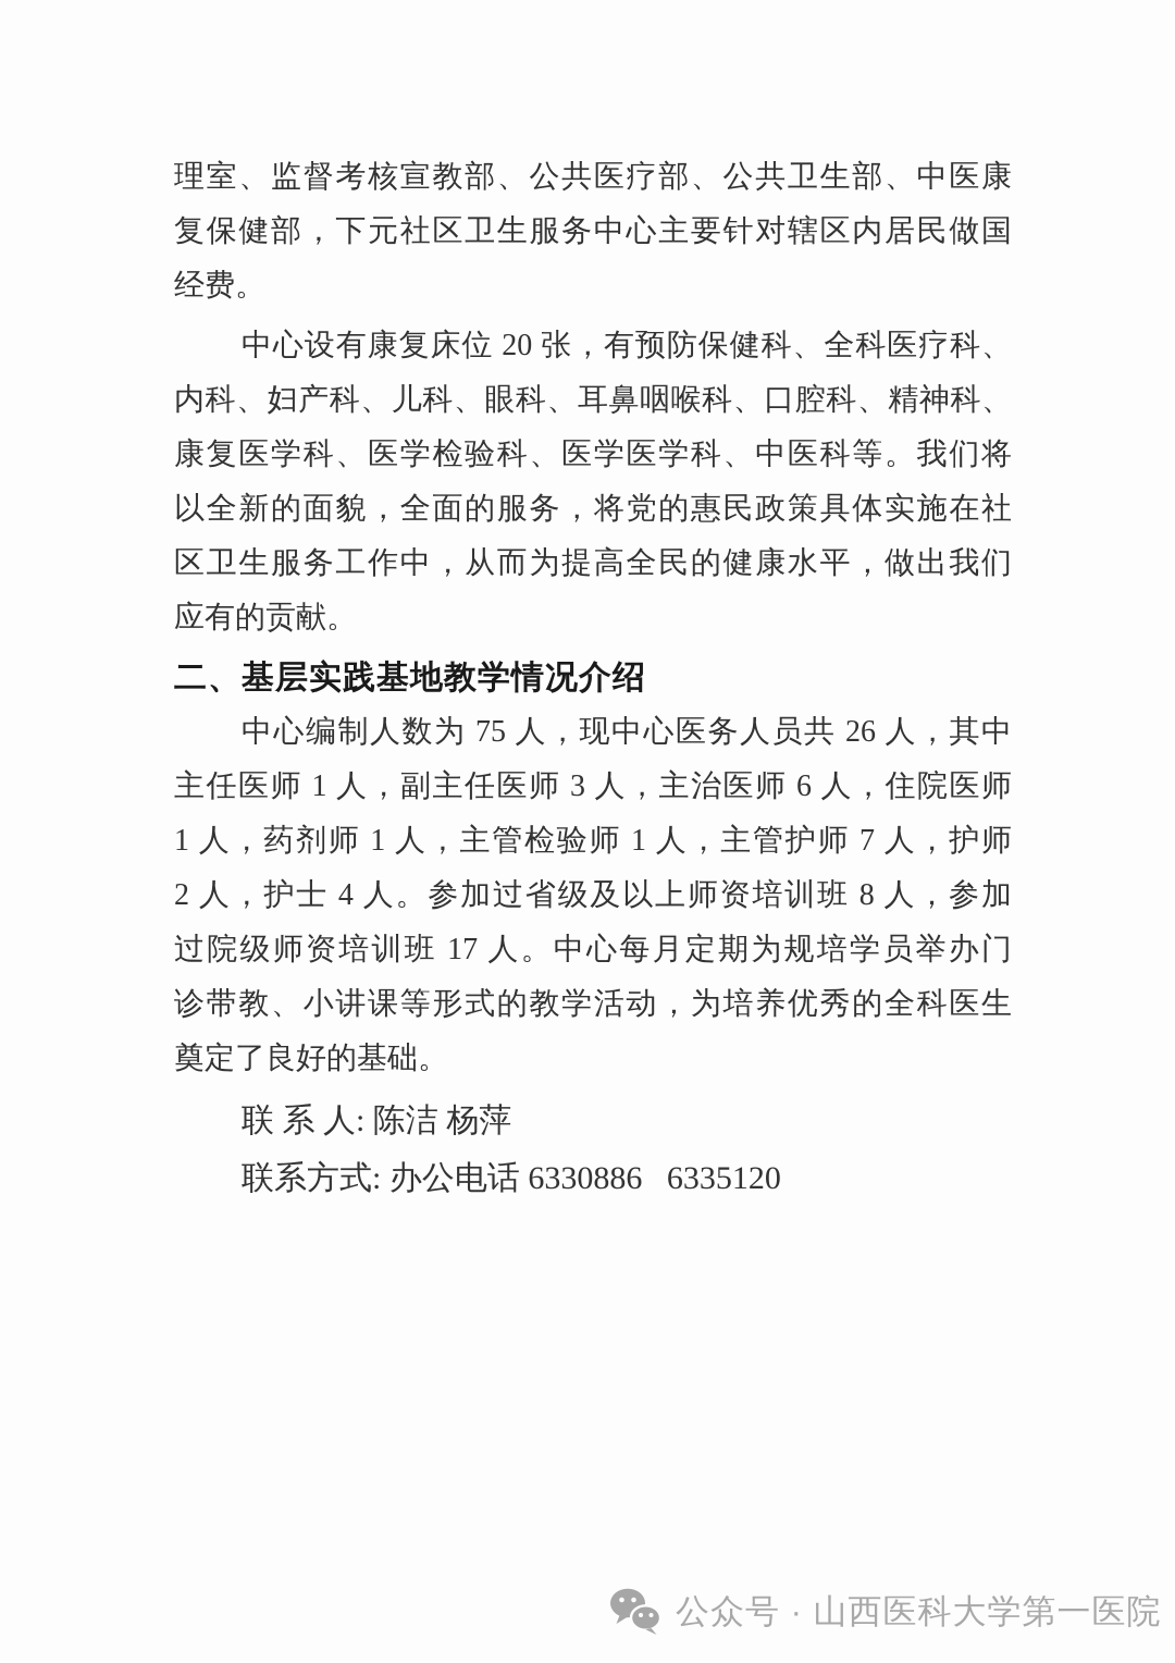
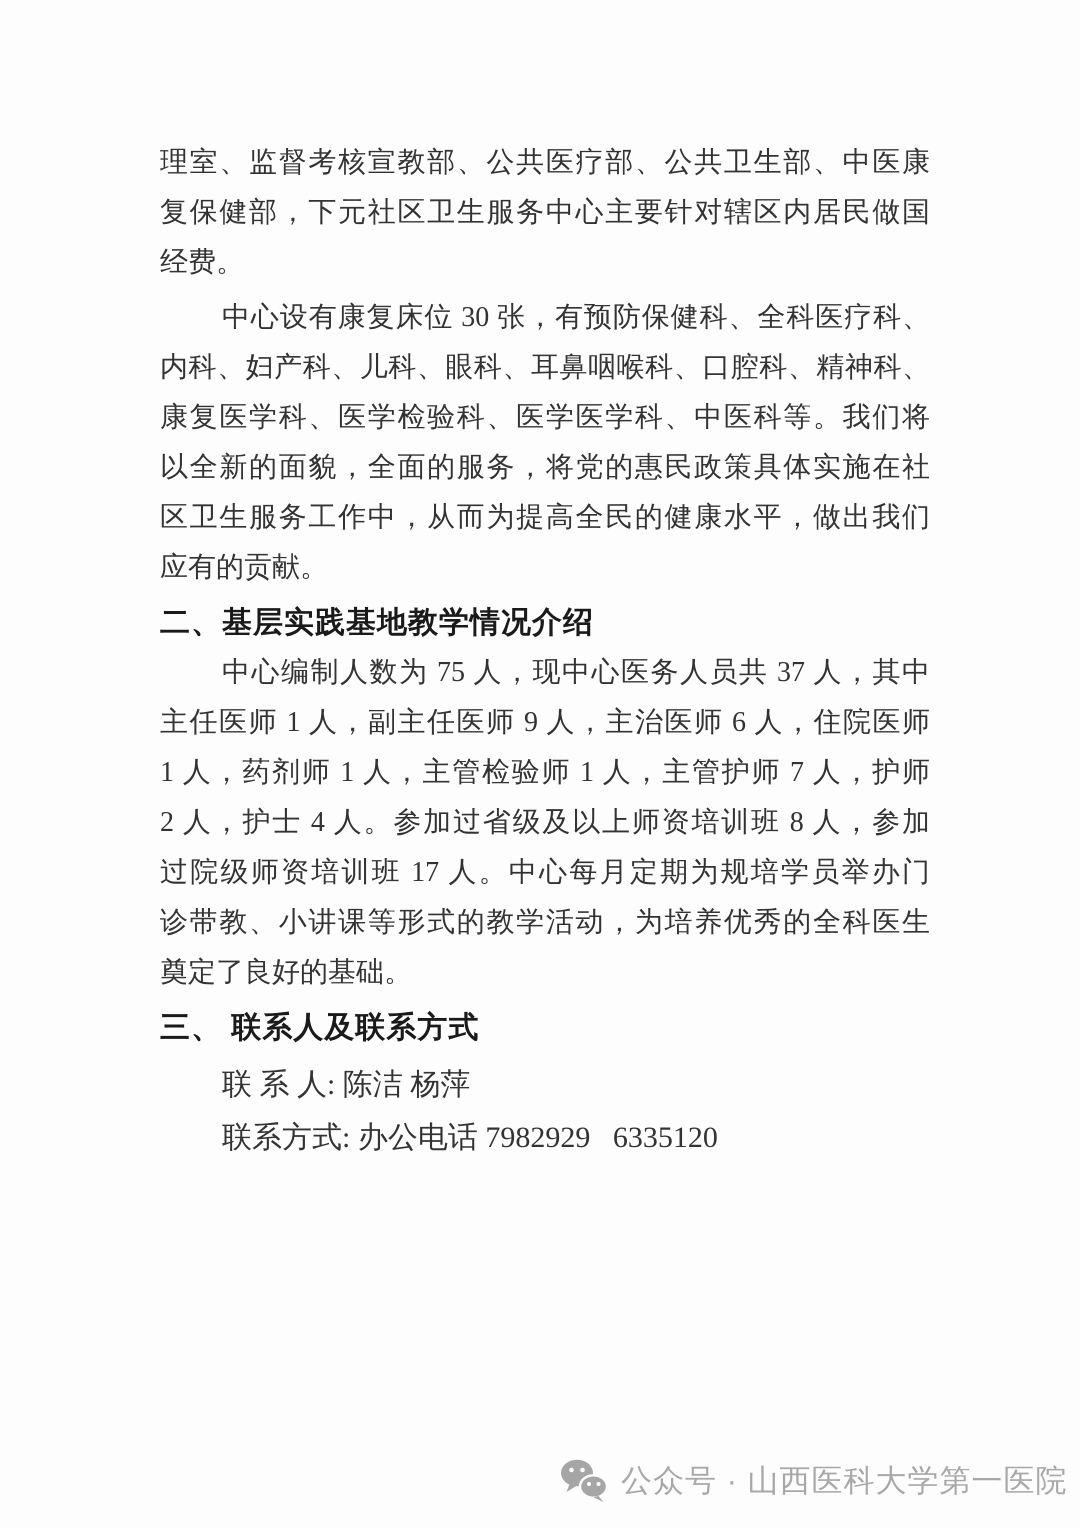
  理室、监督考核宣教部、公共医疗部、公共卫生部、中医康
  复保健部，下元社区卫生服务中心主要针对辖区内居民做国
  经费。
- 中心设有康复床位 20 张，有预防保健科、全科医疗科、
+ 中心设有康复床位 30 张，有预防保健科、全科医疗科、
  内科、妇产科、儿科、眼科、耳鼻咽喉科、口腔科、精神科、
  康复医学科、医学检验科、医学医学科、中医科等。我们将
  以全新的面貌，全面的服务，将党的惠民政策具体实施在社
  区卫生服务工作中，从而为提高全民的健康水平，做出我们
  应有的贡献。
  二、基层实践基地教学情况介绍
- 中心编制人数为 75 人，现中心医务人员共 26 人，其中
+ 中心编制人数为 75 人，现中心医务人员共 37 人，其中
- 主任医师 1 人，副主任医师 3 人，主治医师 6 人，住院医师
+ 主任医师 1 人，副主任医师 9 人，主治医师 6 人，住院医师
  1 人，药剂师 1 人，主管检验师 1 人，主管护师 7 人，护师
  2 人，护士 4 人。参加过省级及以上师资培训班 8 人，参加
  过院级师资培训班 17 人。中心每月定期为规培学员举办门
  诊带教、小讲课等形式的教学活动，为培养优秀的全科医生
  奠定了良好的基础。
+ 三、 联系人及联系方式
  联 系 人: 陈洁 杨萍
- 联系方式: 办公电话 6330886 6335120
+ 联系方式: 办公电话 7982929 6335120
  公众号 · 山西医科大学第一医院
